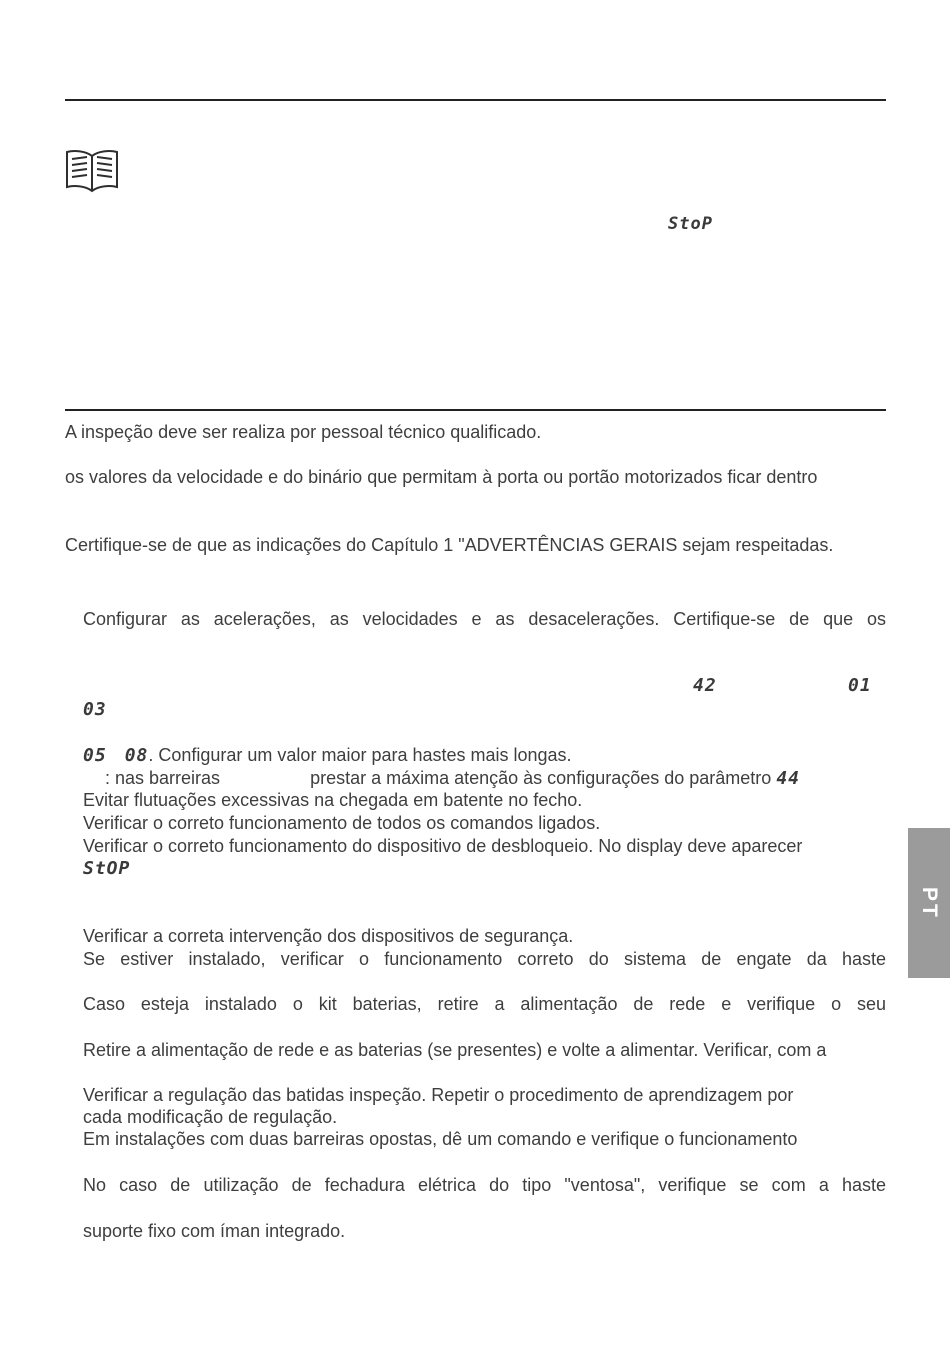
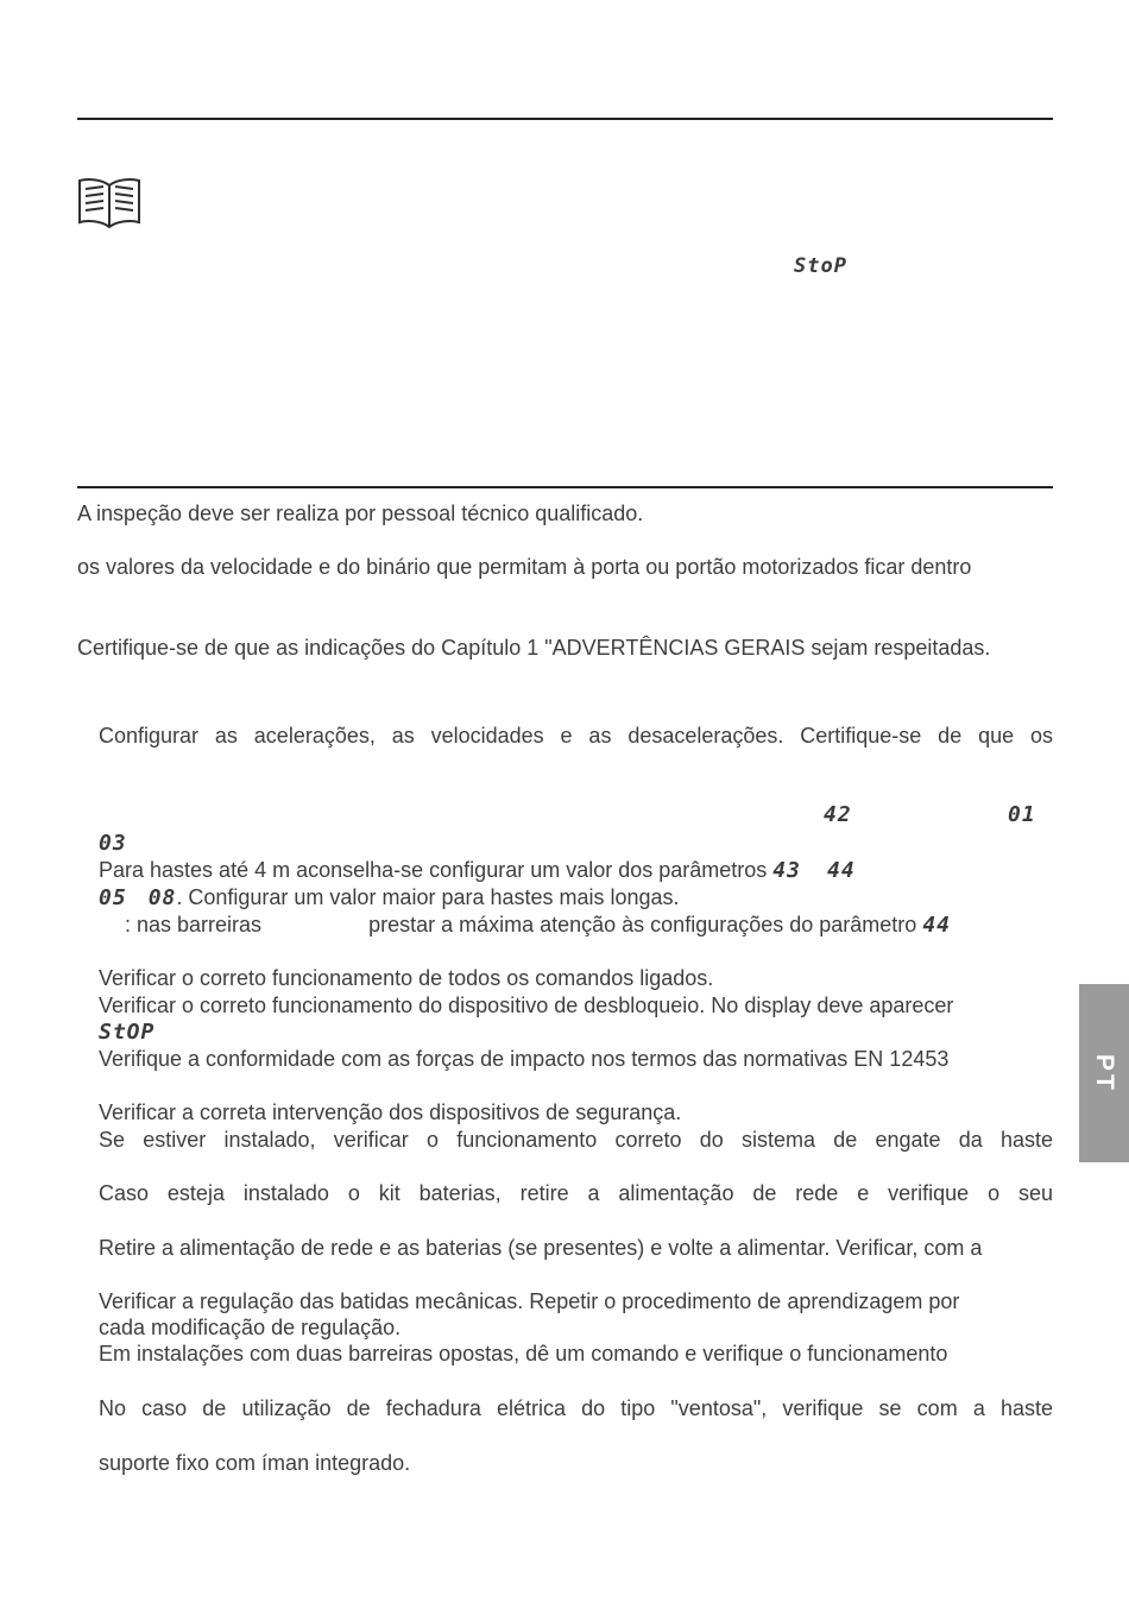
  StoP
  A inspeção deve ser realiza por pessoal técnico qualificado.
  os valores da velocidade e do binário que permitam à porta ou portão motorizados ficar dentro
  Certifique-se de que as indicações do Capítulo 1 "ADVERTÊNCIAS GERAIS sejam respeitadas.
  Configurar as acelerações, as velocidades e as desacelerações. Certifique-se de que os
  42
  01
  03
+ Para hastes até 4 m aconselha-se configurar um valor dos parâmetros 43 44
  05 08. Configurar um valor maior para hastes mais longas.
  : nas barreiras prestar a máxima atenção às configurações do parâmetro 44
- Evitar flutuações excessivas na chegada em batente no fecho.
  Verificar o correto funcionamento de todos os comandos ligados.
  Verificar o correto funcionamento do dispositivo de desbloqueio. No display deve aparecer
  StOP
+ Verifique a conformidade com as forças de impacto nos termos das normativas EN 12453
  Verificar a correta intervenção dos dispositivos de segurança.
  Se estiver instalado, verificar o funcionamento correto do sistema de engate da haste
  Caso esteja instalado o kit baterias, retire a alimentação de rede e verifique o seu
  Retire a alimentação de rede e as baterias (se presentes) e volte a alimentar. Verificar, com a
- Verificar a regulação das batidas inspeção. Repetir o procedimento de aprendizagem por
+ Verificar a regulação das batidas mecânicas. Repetir o procedimento de aprendizagem por
  cada modificação de regulação.
  Em instalações com duas barreiras opostas, dê um comando e verifique o funcionamento
  No caso de utilização de fechadura elétrica do tipo "ventosa", verifique se com a haste
  suporte fixo com íman integrado.
